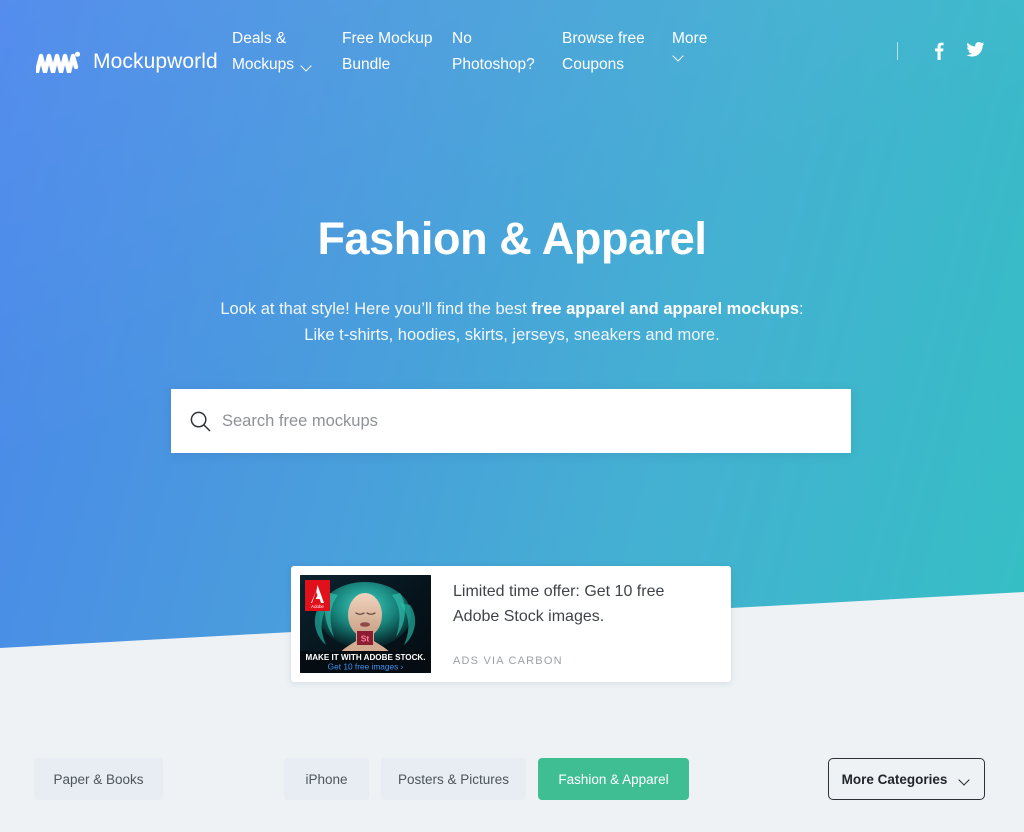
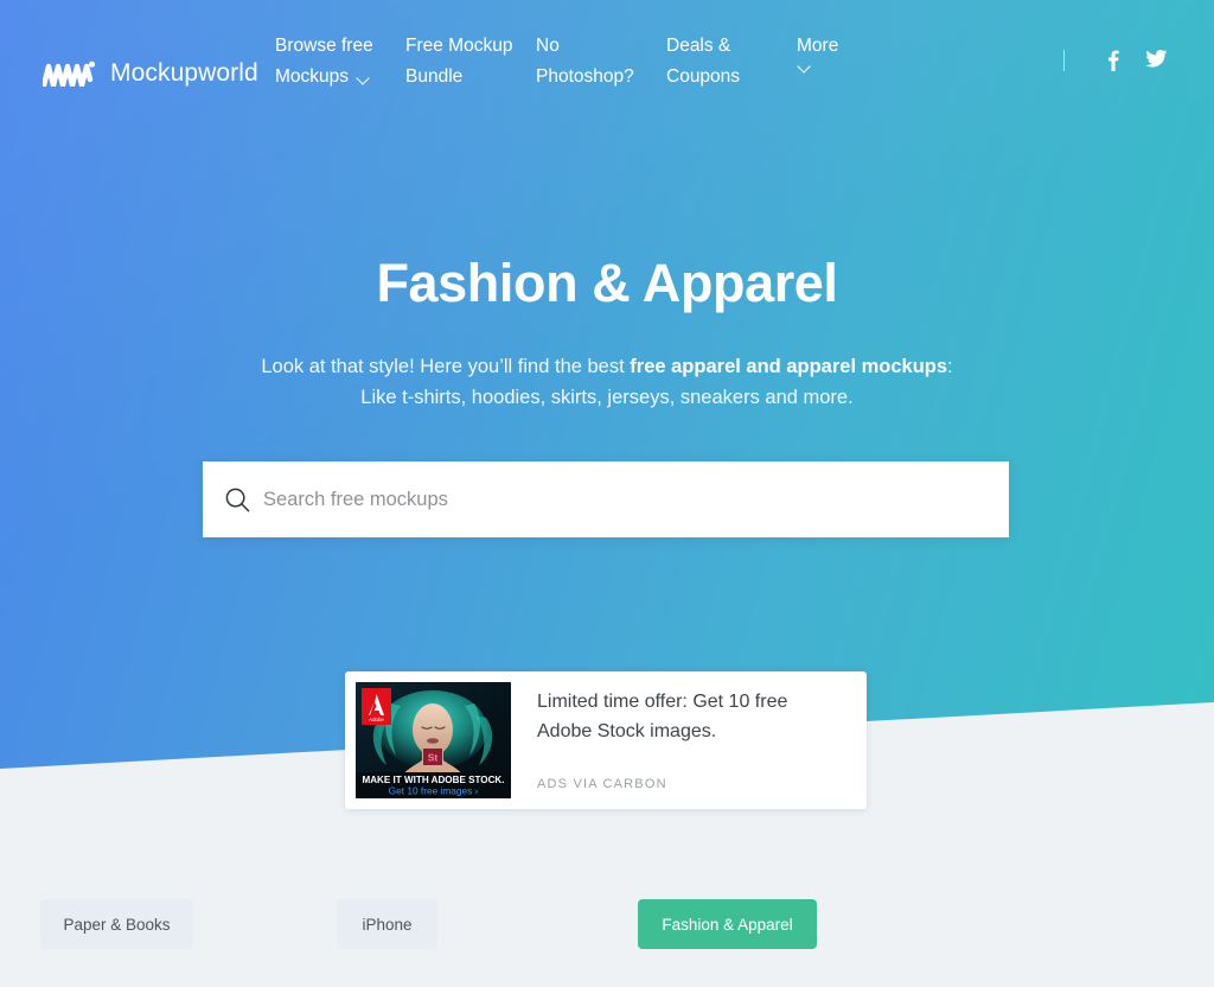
  Mockupworld
- Deals &
+ Browse free
  Mockups
  Free Mockup
  Bundle
  No
  Photoshop?
- Browse free
+ Deals &
  Coupons
  More
  Fashion & Apparel
  Look at that style! Here you’ll find the best free apparel and apparel mockups:
  Like t-shirts, hoodies, skirts, jerseys, sneakers and more.
  Search free mockups
  St
  MAKE IT WITH ADOBE STOCK.
  Get 10 free images ›
  Limited time offer: Get 10 free Adobe Stock images.
  ADS VIA CARBON
  Paper & Books
  iPhone
- Posters & Pictures
  Fashion & Apparel
- More Categories
